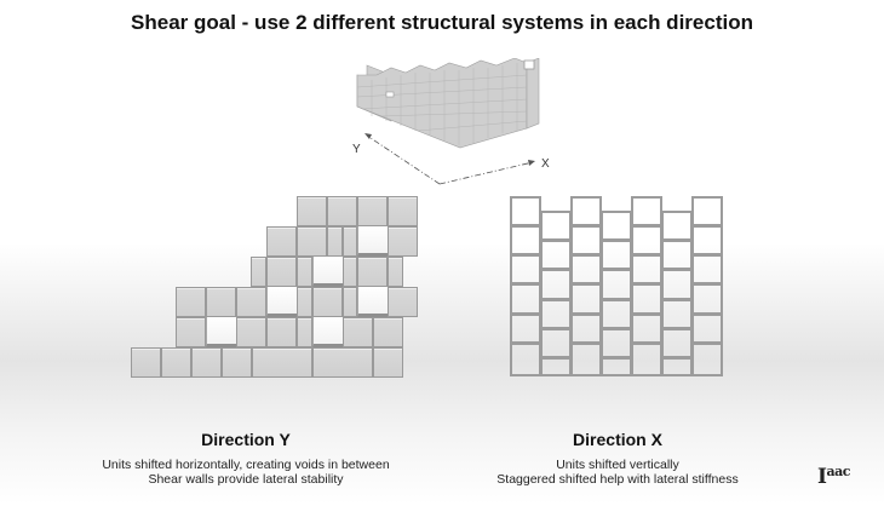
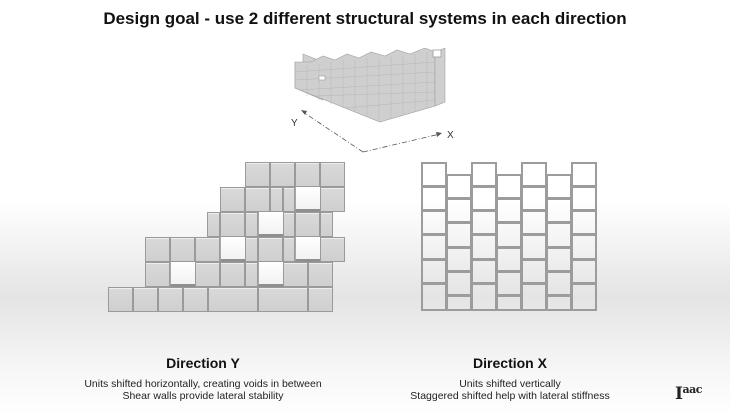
- Shear goal - use 2 different structural systems in each direction
+ Design goal - use 2 different structural systems in each direction
  Y
  X
  Direction Y
  Units shifted horizontally, creating voids in between
  Shear walls provide lateral stability
  Direction X
  Units shifted vertically
  Staggered shifted help with lateral stiffness
  Iaac
